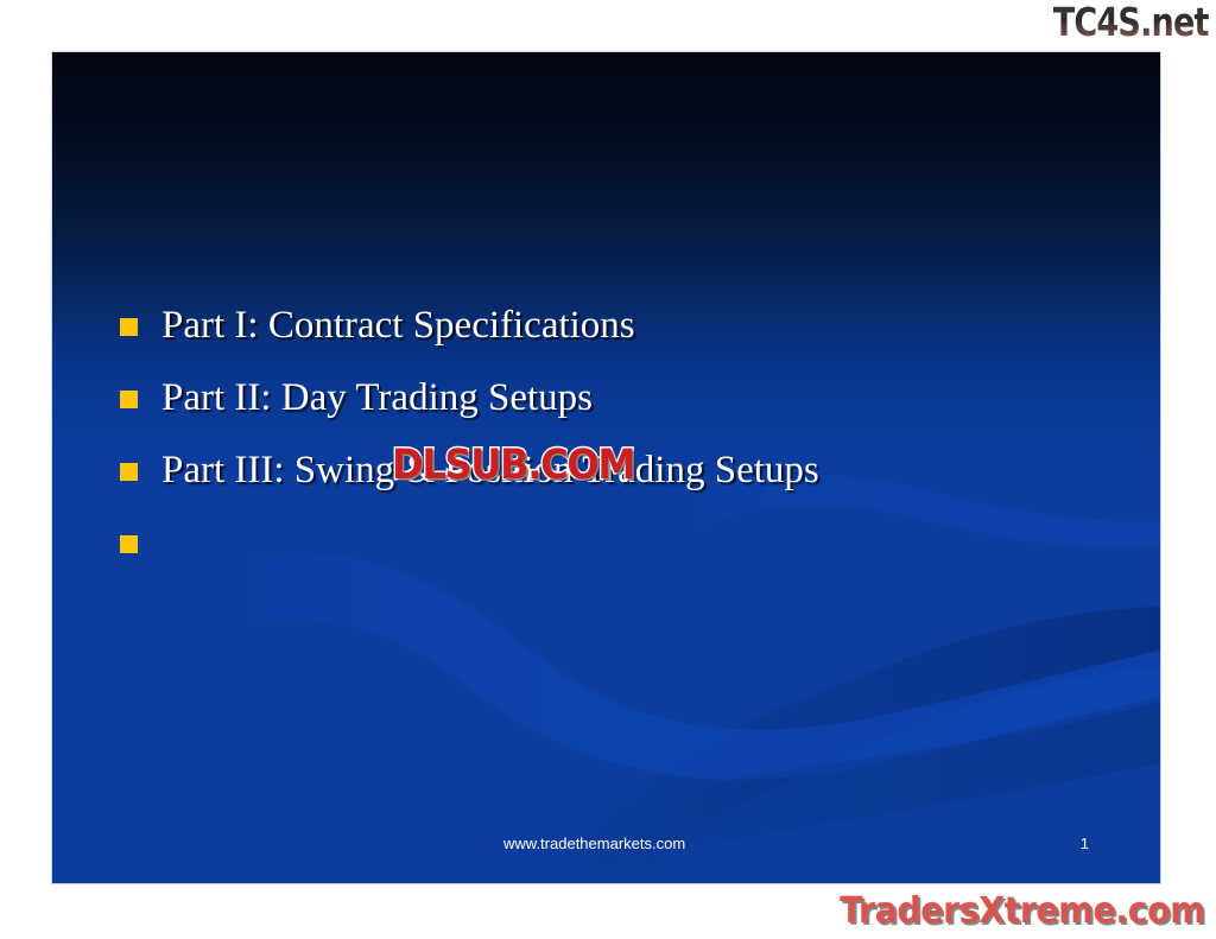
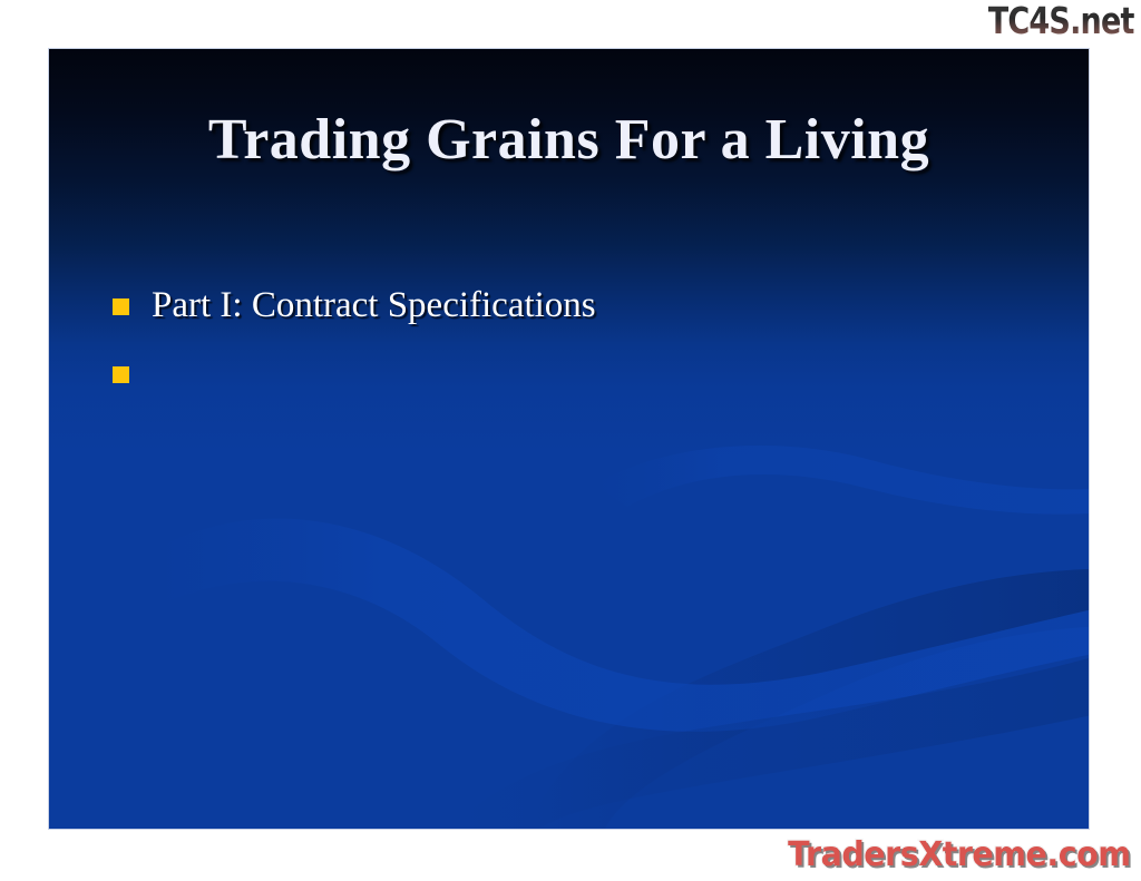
  TC4S.net
+ Trading Grains For a Living
  Part I: Contract Specifications
- Part II: Day Trading Setups
- Part III: Swing & Position Trading Setups
- www.tradethemarkets.com
- 1
- DLSUB.COM
  TradersXtreme.com
